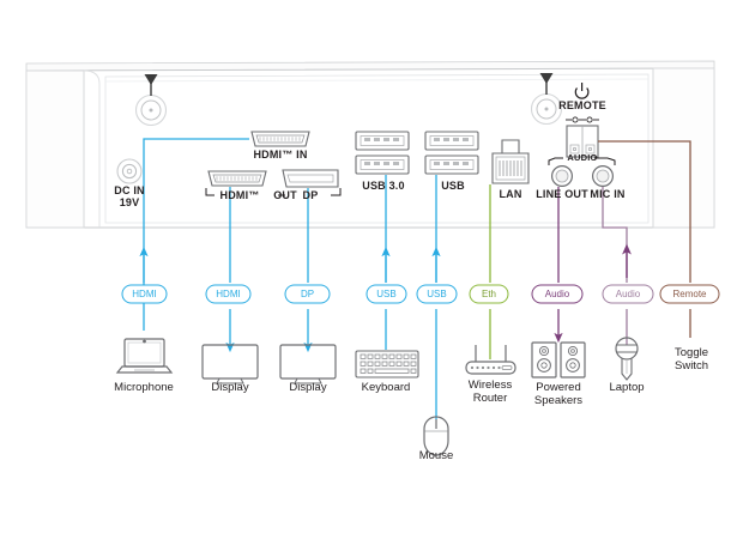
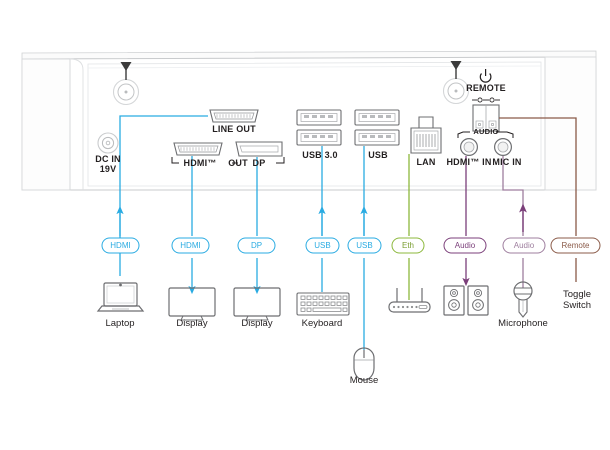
  DC IN
  19V
- HDMI™ IN
+ LINE OUT
  HDMI™
  DP
  OUT
  USB 3.0
  USB
  LAN
- LINE OUT
+ HDMI™ IN
  MIC IN
  AUDIO
  REMOTE
  HDMI
  HDMI
  DP
  USB
  USB
  Eth
  Audio
  Audio
  Remote
- Microphone
+ Laptop
  Display
  Display
  Keyboard
  Mouse
- Wireless
- Router
- Powered
- Speakers
- Laptop
+ Microphone
  Toggle
  Switch
